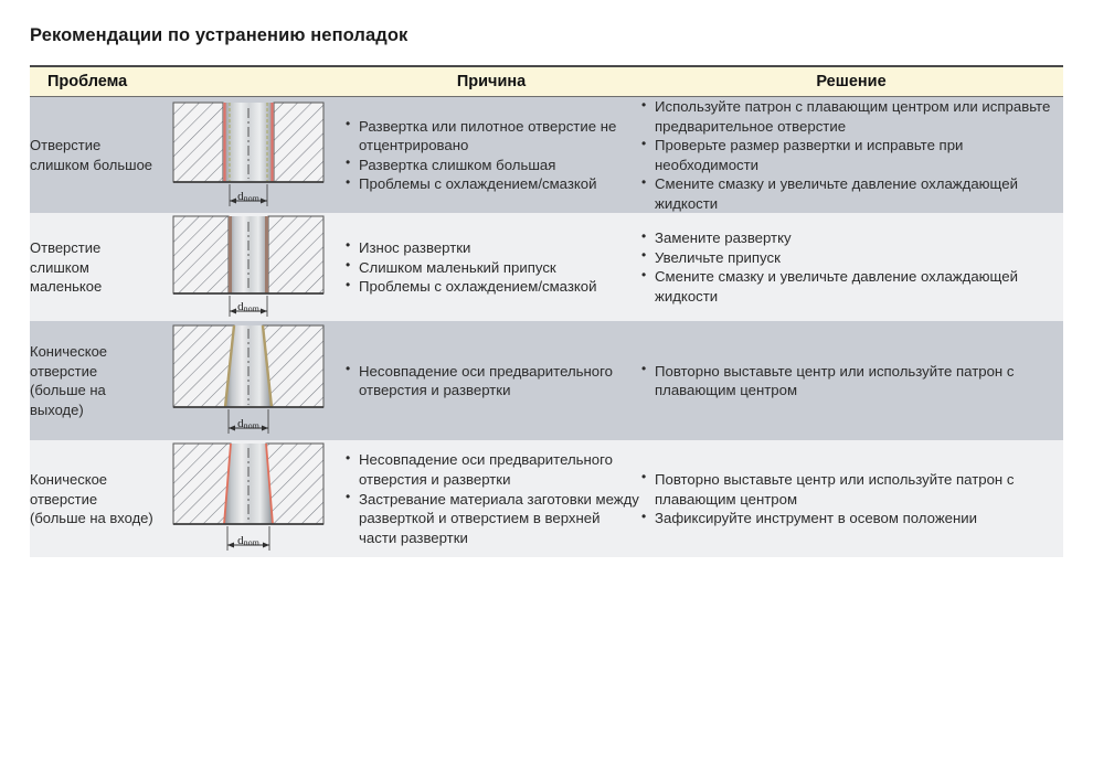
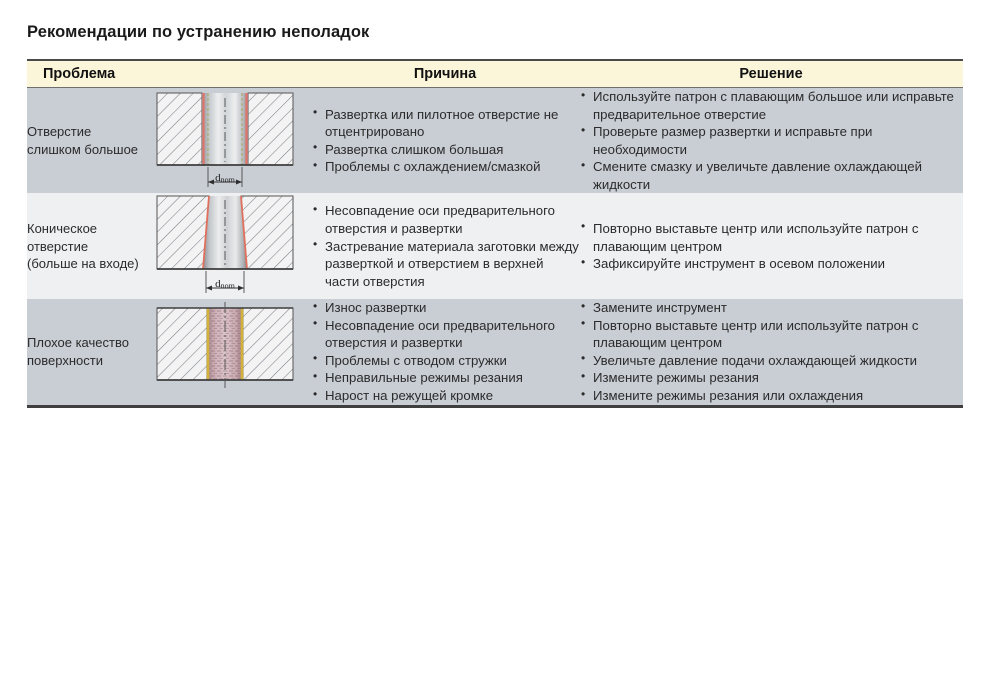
  Рекомендации по устранению неполадок
  Проблема	Причина	Решение
- Отверстие слишком большое	dnom	Развертка или пилотное отверстие не отцентрировано Развертка слишком большая Проблемы с охлаждением/смазкой	Используйте патрон с плавающим центром или исправьте предварительное отверстие Проверьте размер развертки и исправьте при необходимости Смените смазку и увеличьте давление охлаждающей жидкости
+ Отверстие слишком большое	dnom	Развертка или пилотное отверстие не отцентрировано Развертка слишком большая Проблемы с охлаждением/смазкой	Используйте патрон с плавающим большое или исправьте предварительное отверстие Проверьте размер развертки и исправьте при необходимости Смените смазку и увеличьте давление охлаждающей жидкости
- Отверстие слишком маленькое	dnom	Износ развертки Слишком маленький припуск Проблемы с охлаждением/смазкой	Замените развертку Увеличьте припуск Смените смазку и увеличьте давление охлаждающей жидкости
- Коническое отверстие (больше на выходе)	dnom	Несовпадение оси предварительного отверстия и развертки	Повторно выставьте центр или используйте патрон с плавающим центром
- Коническое отверстие (больше на входе)	dnom	Несовпадение оси предварительного отверстия и развертки Застревание материала заготовки между разверткой и отверстием в верхней части развертки	Повторно выставьте центр или используйте патрон с плавающим центром Зафиксируйте инструмент в осевом положении
+ Коническое отверстие (больше на входе)	dnom	Несовпадение оси предварительного отверстия и развертки Застревание материала заготовки между разверткой и отверстием в верхней части отверстия	Повторно выставьте центр или используйте патрон с плавающим центром Зафиксируйте инструмент в осевом положении
+ Плохое качество поверхности		Износ развертки Несовпадение оси предварительного отверстия и развертки Проблемы с отводом стружки Неправильные режимы резания Нарост на режущей кромке	Замените инструмент Повторно выставьте центр или используйте патрон с плавающим центром Увеличьте давление подачи охлаждающей жидкости Измените режимы резания Измените режимы резания или охлаждения
